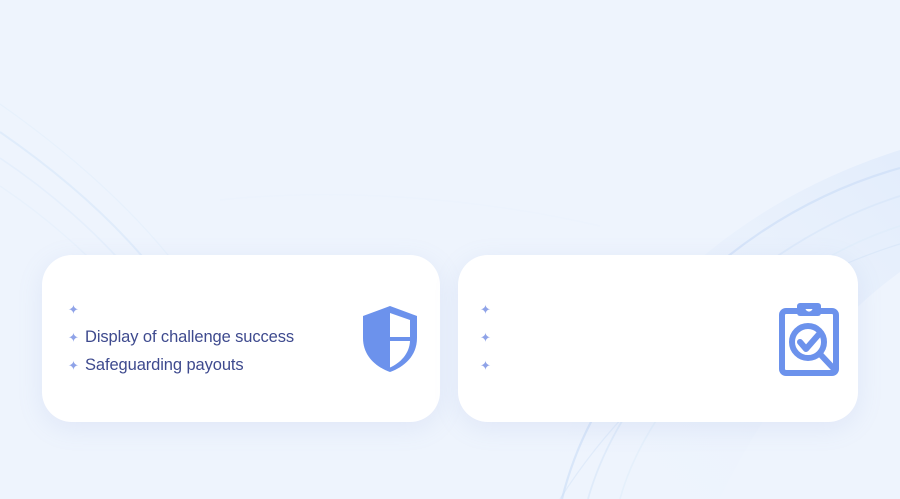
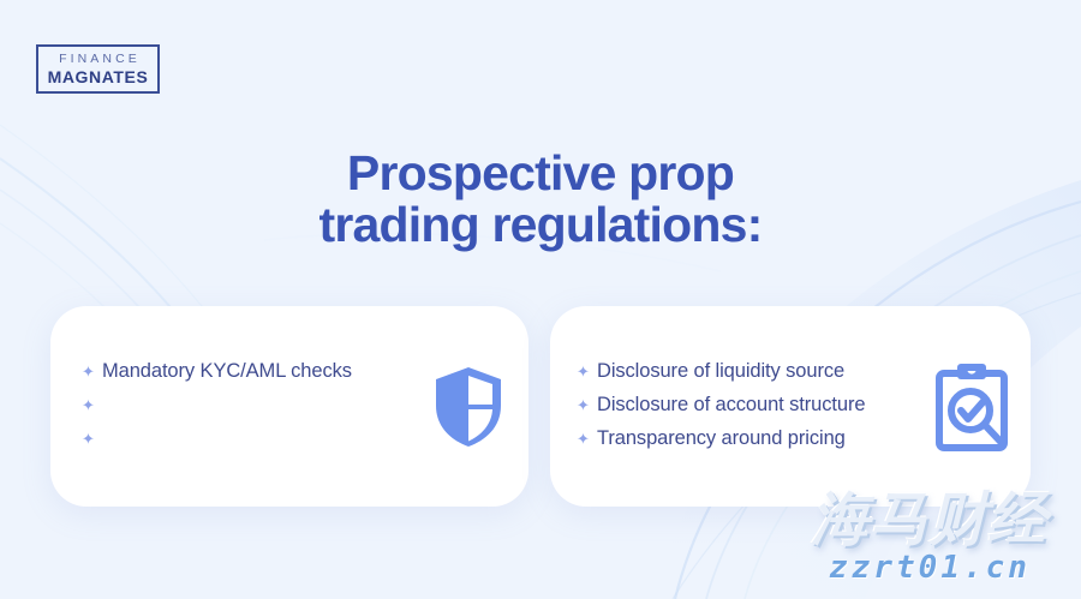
+ FINANCE
+ MAGNATES
+ Prospective prop
+ trading regulations:
  ✦
+ Mandatory KYC/AML checks
  ✦
- Display of challenge success
  ✦
- Safeguarding payouts
  ✦
+ Disclosure of liquidity source
  ✦
+ Disclosure of account structure
  ✦
+ Transparency around pricing
+ 海马财经
+ zzrt01.cn
